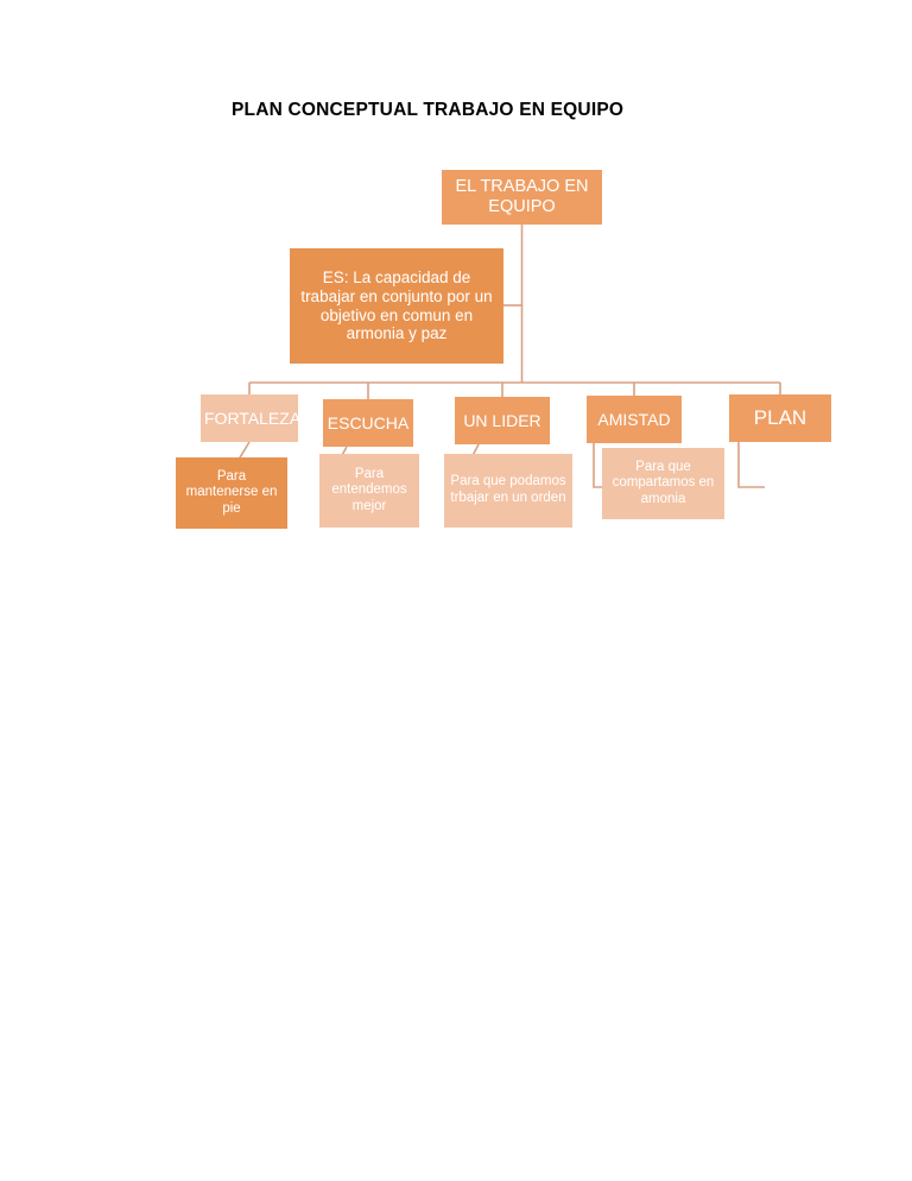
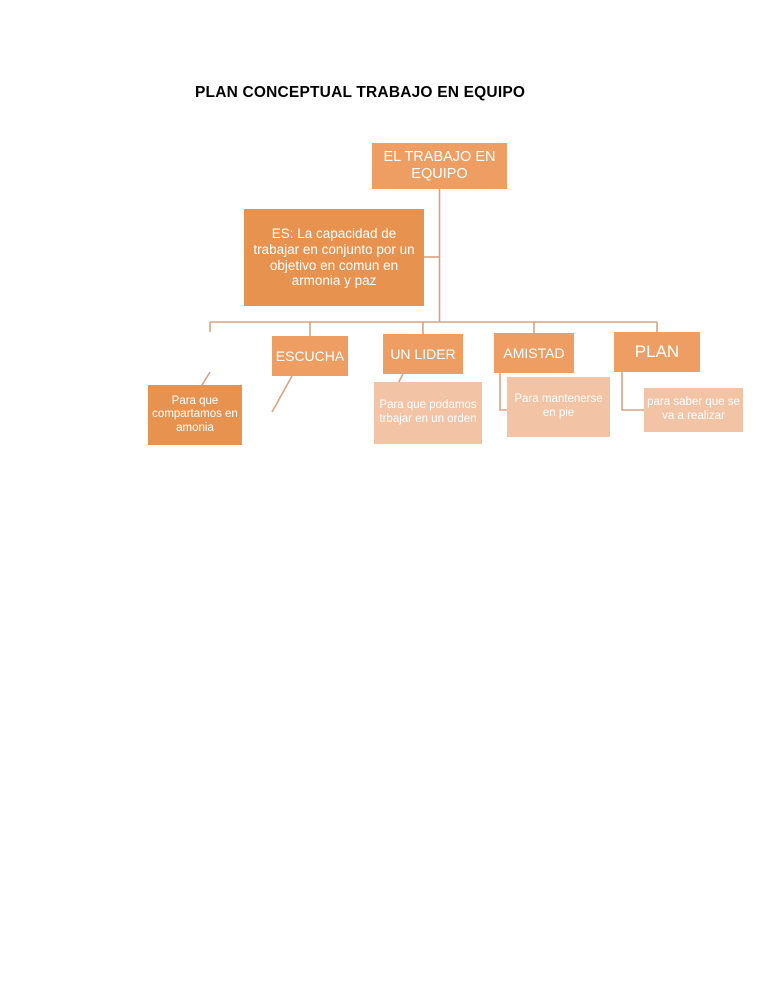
  PLAN CONCEPTUAL TRABAJO EN EQUIPO
  EL TRABAJO EN EQUIPO
  ES: La capacidad de trabajar en conjunto por un objetivo en comun en armonia y paz
- FORTALEZA
  ESCUCHA
  UN LIDER
  AMISTAD
  PLAN
- Para mantenerse en pie
+ Para que compartamos en amonia
- Para entendemos mejor
  Para que podamos trbajar en un orden
- Para que compartamos en amonia
+ Para mantenerse en pie
+ para saber que se va a realizar
